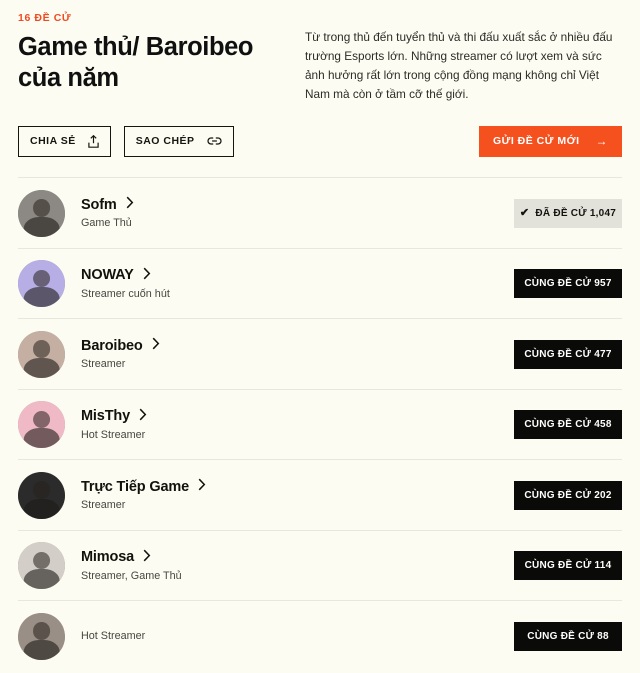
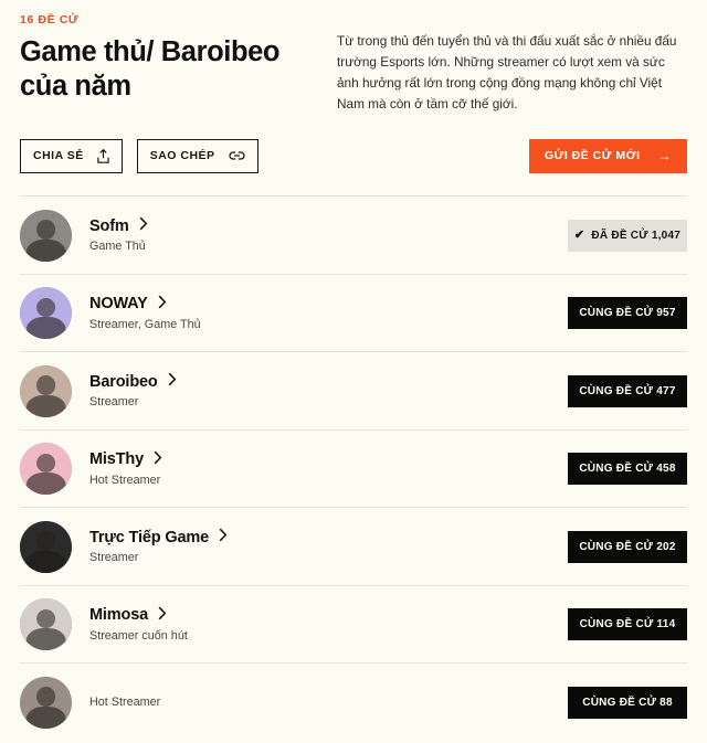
  16 ĐỀ CỬ
  Game thủ/ Baroibeo của năm
  Từ trong thủ đến tuyển thủ và thi đấu xuất sắc ở nhiều đấu trường Esports lớn. Những streamer có lượt xem và sức ảnh hưởng rất lớn trong cộng đồng mạng không chỉ Việt Nam mà còn ở tầm cỡ thế giới.
  CHIA SẺ
  SAO CHÉP
  GỬI ĐỀ CỬ MỚI
  →
  Sofm
  Game Thủ
  ✔
  ĐÃ ĐỀ CỬ 1,047
  NOWAY
- Streamer cuốn hút
+ Streamer, Game Thủ
  CÙNG ĐỀ CỬ 957
  Baroibeo
  Streamer
  CÙNG ĐỀ CỬ 477
  MisThy
  Hot Streamer
  CÙNG ĐỀ CỬ 458
  Trực Tiếp Game
  Streamer
  CÙNG ĐỀ CỬ 202
  Mimosa
- Streamer, Game Thủ
+ Streamer cuốn hút
  CÙNG ĐỀ CỬ 114
  Hot Streamer
  CÙNG ĐỀ CỬ 88
